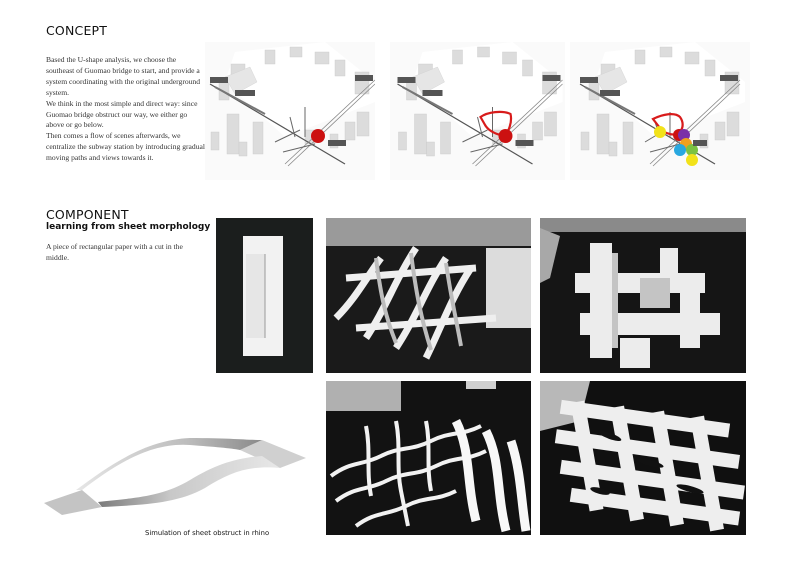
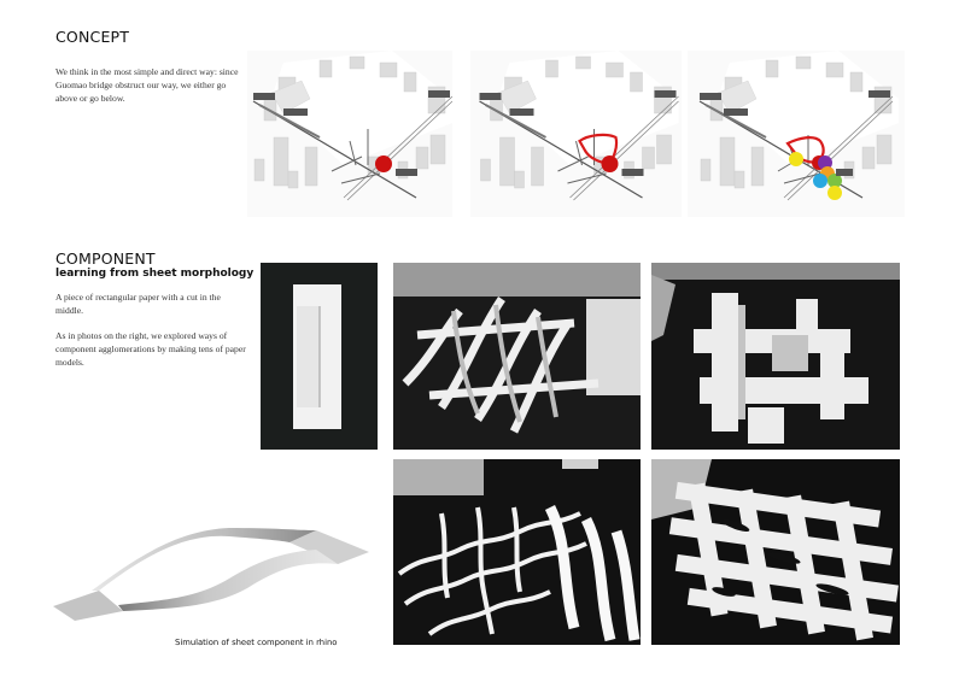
  CONCEPT
- Based the U-shape analysis, we choose the southeast of Guomao bridge to start, and provide a system coordinating with the original underground system.
  We think in the most simple and direct way: since Guomao bridge obstruct our way, we either go above or go below.
- Then comes a flow of scenes afterwards, we centralize the subway station by introducing gradual moving paths and views towards it.
  COMPONENT
  learning from sheet morphology
  A piece of rectangular paper with a cut in the middle.
+ As in photos on the right, we explored ways of component agglomerations by making tens of paper models.
- Simulation of sheet obstruct in rhino
+ Simulation of sheet component in rhino
